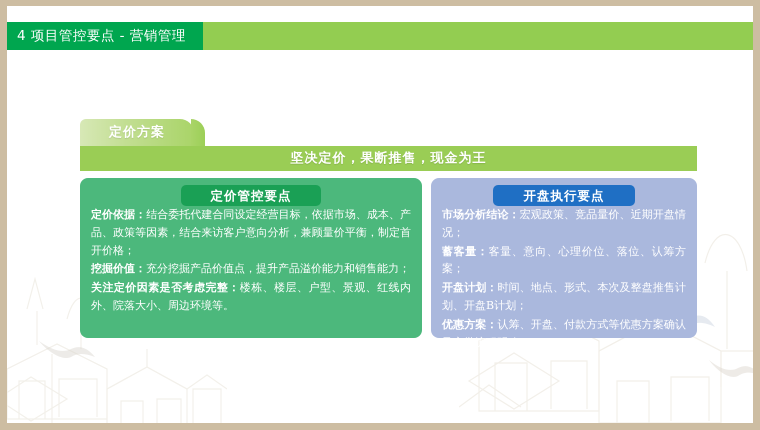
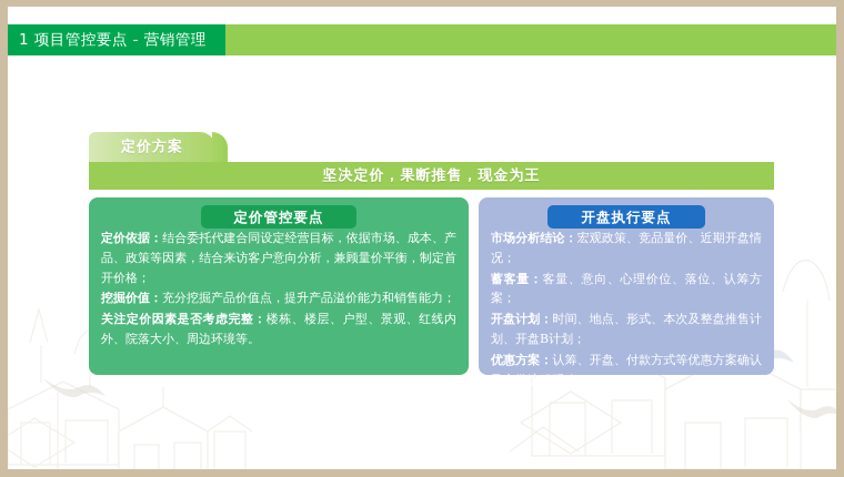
- 4 项目管控要点 - 营销管理
+ 1 项目管控要点 - 营销管理
  定价方案
  坚决定价，果断推售，现金为王
  定价管控要点
  定价依据：结合委托代建合同设定经营目标，依据市场、成本、产品、政策等因素，结合来访客户意向分析，兼顾量价平衡，制定首开价格；
  挖掘价值：充分挖掘产品价值点，提升产品溢价能力和销售能力；
  关注定价因素是否考虑完整：楼栋、楼层、户型、景观、红线内外、院落大小、周边环境等。
  开盘执行要点
  市场分析结论：宏观政策、竞品量价、近期开盘情况；
  蓄客量：客量、意向、心理价位、落位、认筹方案；
  开盘计划：时间、地点、形式、本次及整盘推售计划、开盘B计划；
  优惠方案：认筹、开盘、付款方式等优惠方案确认及审批流程明确。
